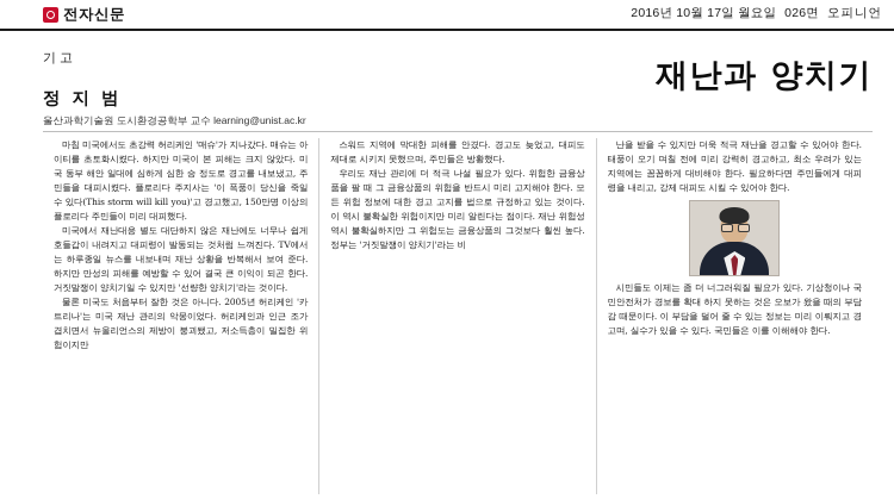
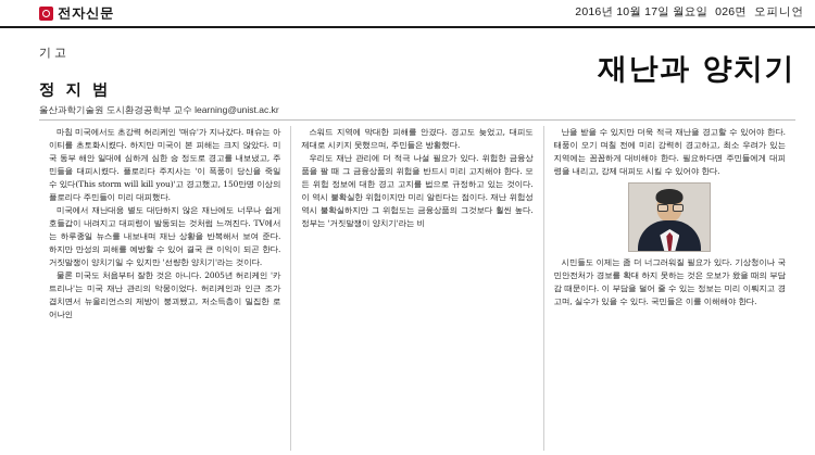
  전자신문
  2016년 10월 17일 월요일
  026면
  오피니언
  기고
  재난과 양치기
  정 지 범
  울산과학기술원 도시환경공학부 교수 learning@unist.ac.kr
  마침 미국에서도 초강력 허리케인 '매슈'가 지나갔다. 매슈는 아이티를 초토화시켰다. 하지만 미국이 본 피해는 크지 않았다. 미국 동부 해안 일대에 심하게 심한 승 정도로 경고를 내보냈고, 주민들을 대피시켰다. 플로리다 주지사는 '이 폭풍이 당신을 죽일 수 있다(This storm will kill you)'고 경고했고, 150만명 이상의 플로리다 주민들이 미리 대피했다.
  미국에서 재난대응 별도 대단하지 않은 재난에도 너무나 쉽게 호들갑이 내려지고 대피령이 발동되는 것처럼 느껴진다. TV에서는 하루종일 뉴스를 내보내며 재난 상황을 반복해서 보여 준다. 하지만 만성의 피해를 예방할 수 있어 결국 큰 이익이 되곤 한다. 거짓말쟁이 양치기일 수 있지만 '선량한 양치기'라는 것이다.
- 물론 미국도 처음부터 잘한 것은 아니다. 2005년 허리케인 '카트리나'는 미국 재난 관리의 악몽이었다. 허리케인과 인근 조가 겹치면서 뉴올리언스의 제방이 붕괴됐고, 저소득층이 밀집한 위험이지만
+ 물론 미국도 처음부터 잘한 것은 아니다. 2005년 허리케인 '카트리나'는 미국 재난 관리의 악몽이었다. 허리케인과 인근 조가 겹치면서 뉴올리언스의 제방이 붕괴됐고, 저소득층이 밀집한 로어나인
  스워드 지역에 막대한 피해를 안겼다. 경고도 늦었고, 대피도 제대로 시키지 못했으며, 주민들은 방황했다.
  우리도 재난 관리에 더 적극 나설 필요가 있다. 위험한 금융상품을 팔 때 그 금융상품의 위험을 반드시 미리 고지해야 한다. 모든 위험 정보에 대한 경고 고지를 법으로 규정하고 있는 것이다. 이 역시 불확실한 위험이지만 미리 알린다는 점이다. 재난 위험성 역시 불확실하지만 그 위험도는 금융상품의 그것보다 훨씬 높다. 정부는 '거짓말쟁이 양치기'라는 비
  난을 받을 수 있지만 더욱 적극 재난을 경고할 수 있어야 한다. 태풍이 오기 며칠 전에 미리 강력히 경고하고, 최소 우려가 있는 지역에는 꼼꼼하게 대비해야 한다. 필요하다면 주민들에게 대피령을 내리고, 강제 대피도 시킬 수 있어야 한다.
  시민들도 이제는 좀 더 너그러워질 필요가 있다. 기상청이나 국민안전처가 경보를 확대 하지 못하는 것은 오보가 왔을 때의 부담감 때문이다. 이 부담을 덜어 줄 수 있는 정보는 미리 이뤄지고 경고며, 실수가 있을 수 있다. 국민들은 이를 이해해야 한다.
